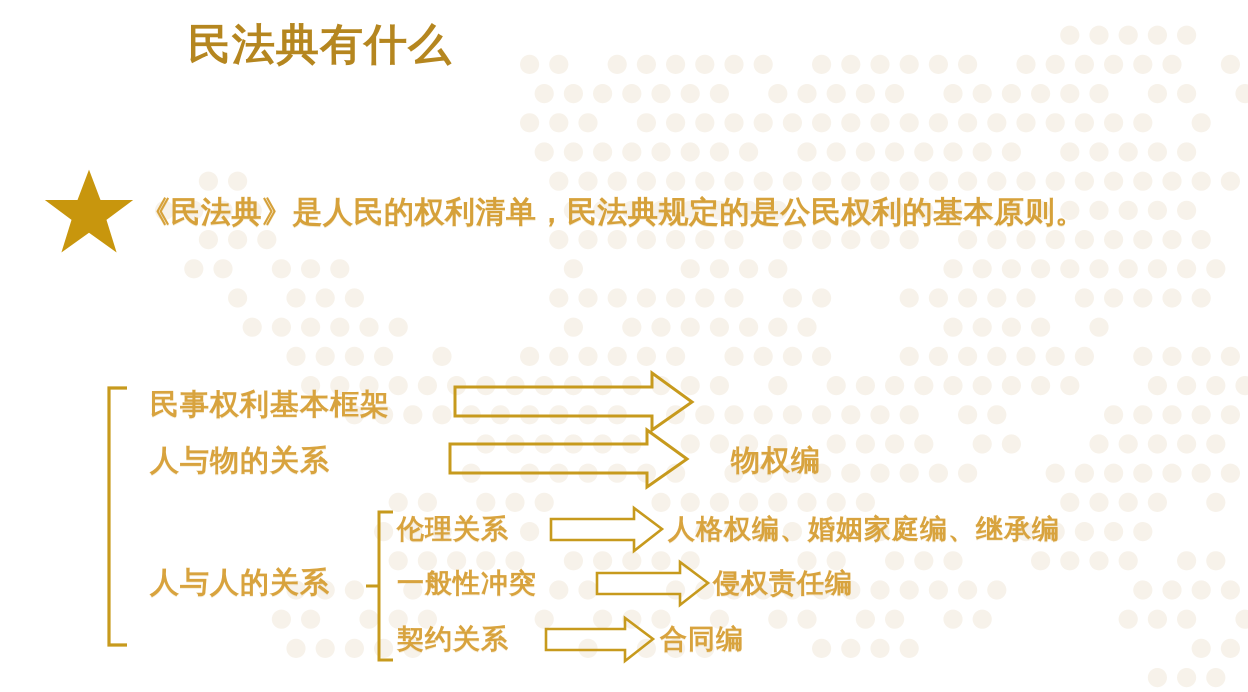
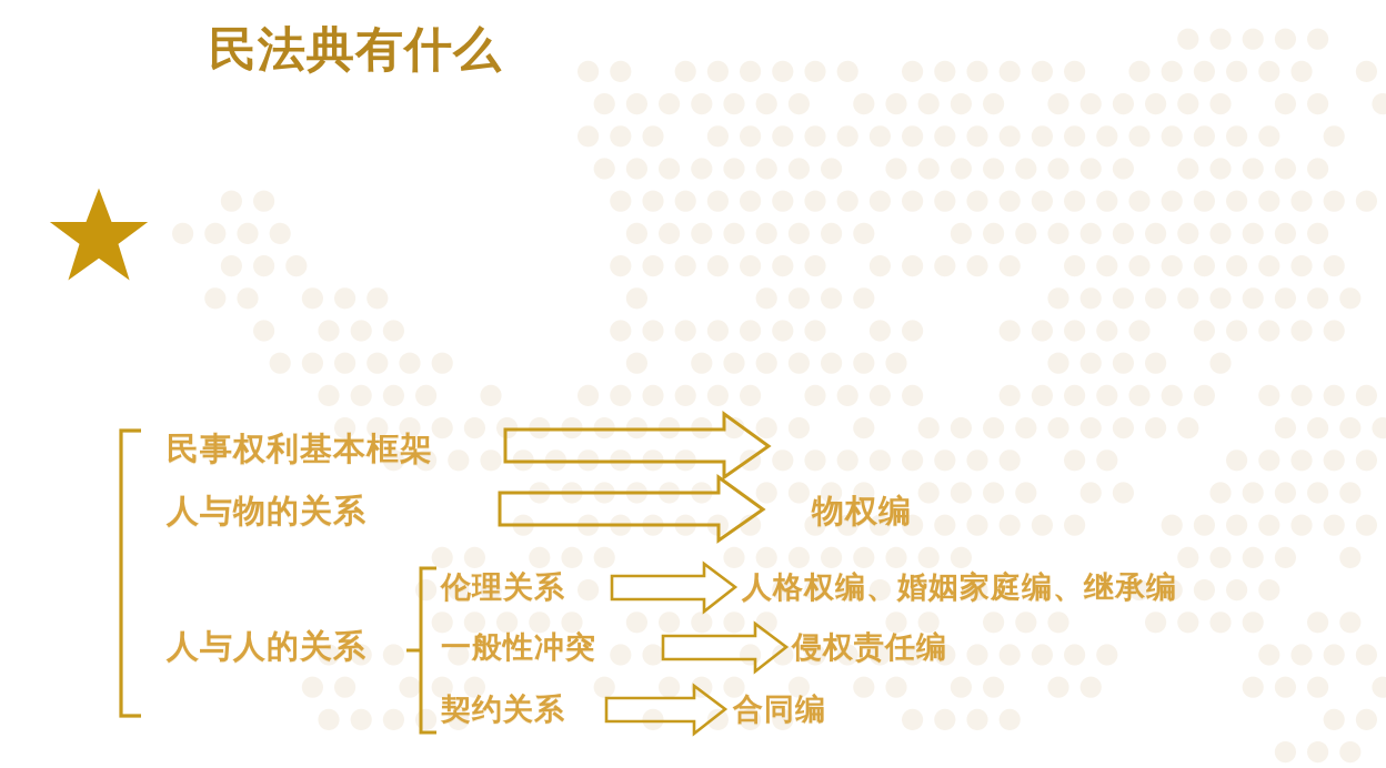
  民法典有什么
- 《民法典》是人民的权利清单，民法典规定的是公民权利的基本原则。
  民事权利基本框架
  人与物的关系
  物权编
  人与人的关系
  伦理关系
  人格权编、婚姻家庭编、继承编
  一般性冲突
  侵权责任编
  契约关系
  合同编
